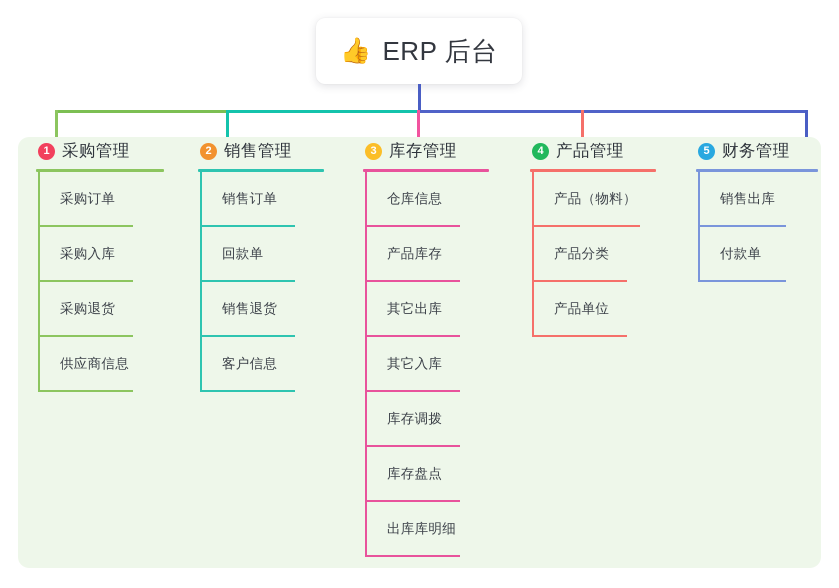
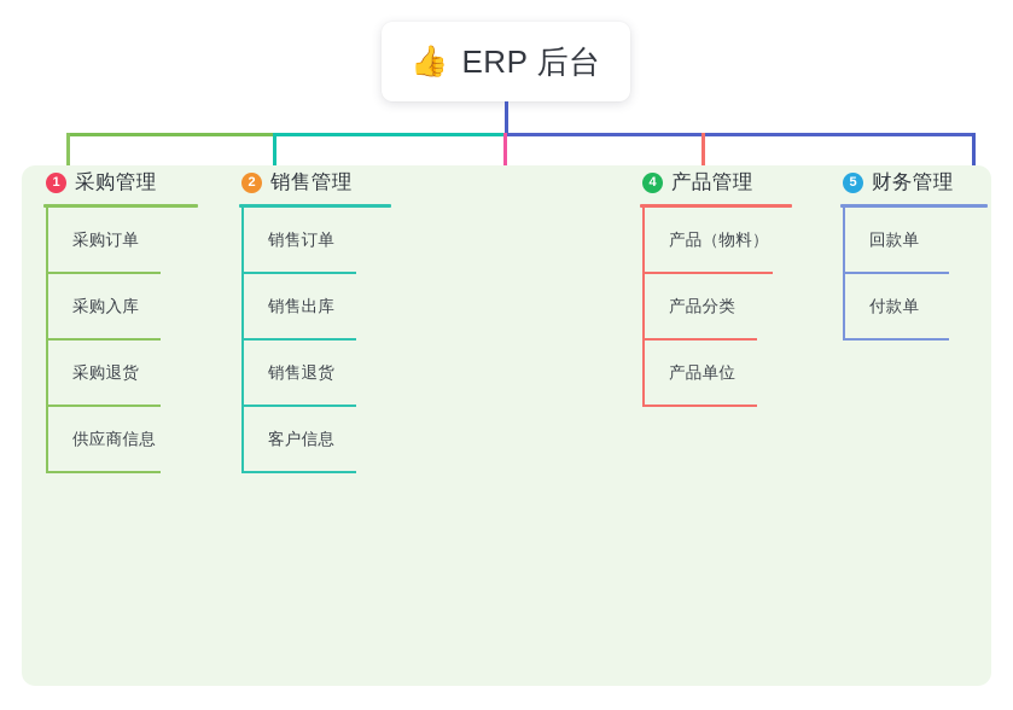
  👍
  ERP 后台
  1
  采购管理
  采购订单
  采购入库
  采购退货
  供应商信息
  2
  销售管理
  销售订单
- 回款单
+ 销售出库
  销售退货
  客户信息
- 3
- 库存管理
- 仓库信息
- 产品库存
- 其它出库
- 其它入库
- 库存调拨
- 库存盘点
- 出库库明细
  4
  产品管理
  产品（物料）
  产品分类
  产品单位
  5
  财务管理
- 销售出库
+ 回款单
  付款单
